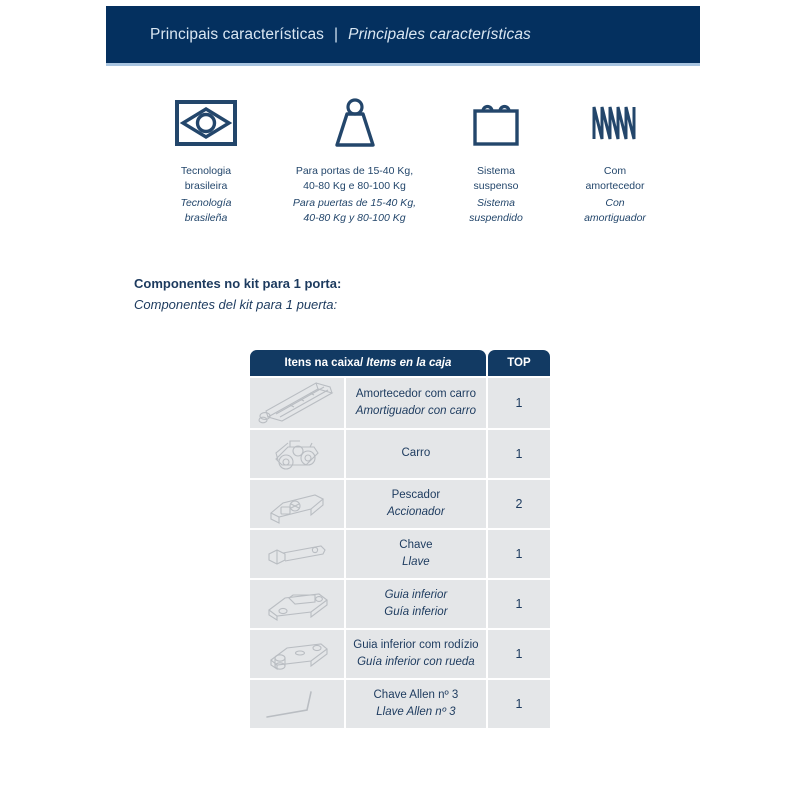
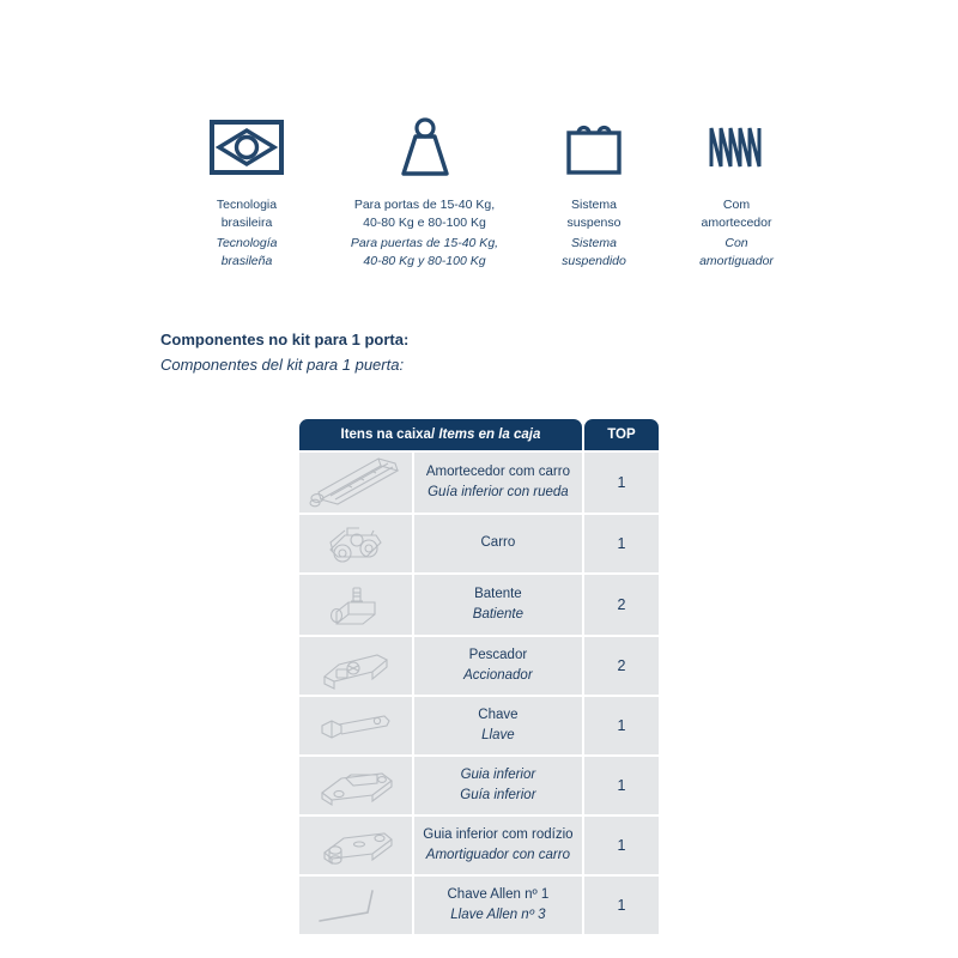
- Principais características | Principales características
  Tecnologia
  brasileira
  Tecnología
  brasileña
  Para portas de 15-40 Kg,
  40-80 Kg e 80-100 Kg
  Para puertas de 15-40 Kg,
  40-80 Kg y 80-100 Kg
  Sistema
  suspenso
  Sistema
  suspendido
  Com
  amortecedor
  Con
  amortiguador
  Componentes no kit para 1 porta:
  Componentes del kit para 1 puerta:
  Itens na caixa/ Items en la caja	TOP
- 	Amortecedor com carro Amortiguador con carro	1
+ 	Amortecedor com carro Guía inferior con rueda	1
  	Carro	1
+ 	Batente Batiente	2
  	Pescador Accionador	2
  	Chave Llave	1
  	Guia inferior Guía inferior	1
- 	Guia inferior com rodízio Guía inferior con rueda	1
+ 	Guia inferior com rodízio Amortiguador con carro	1
- 	Chave Allen nº 3 Llave Allen nº 3	1
+ 	Chave Allen nº 1 Llave Allen nº 3	1
